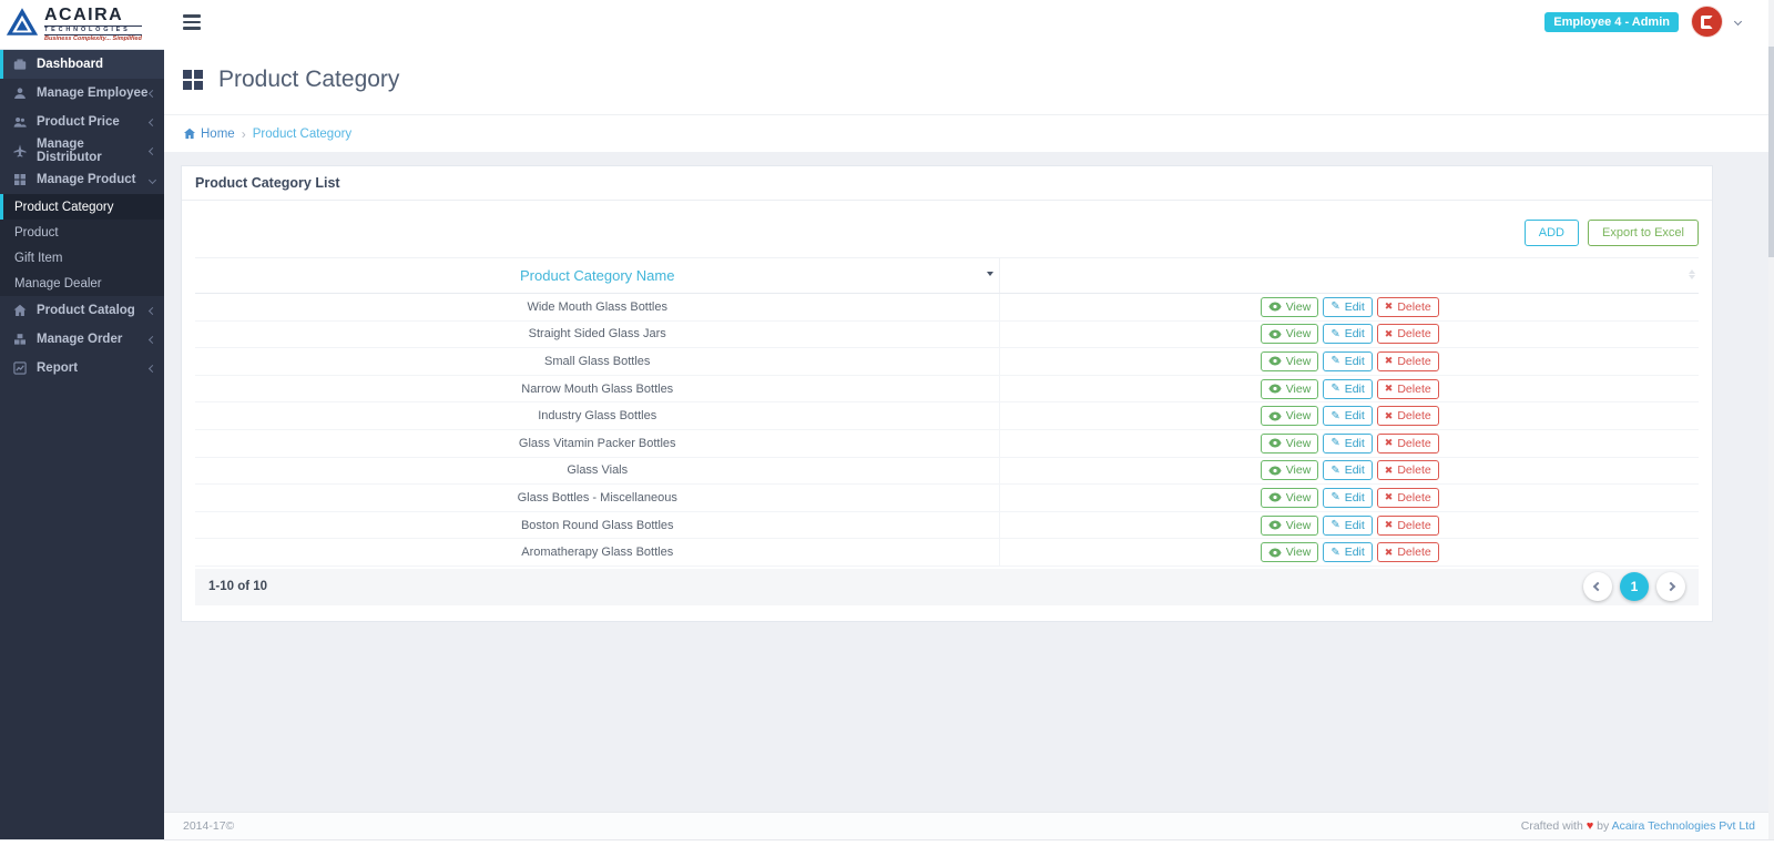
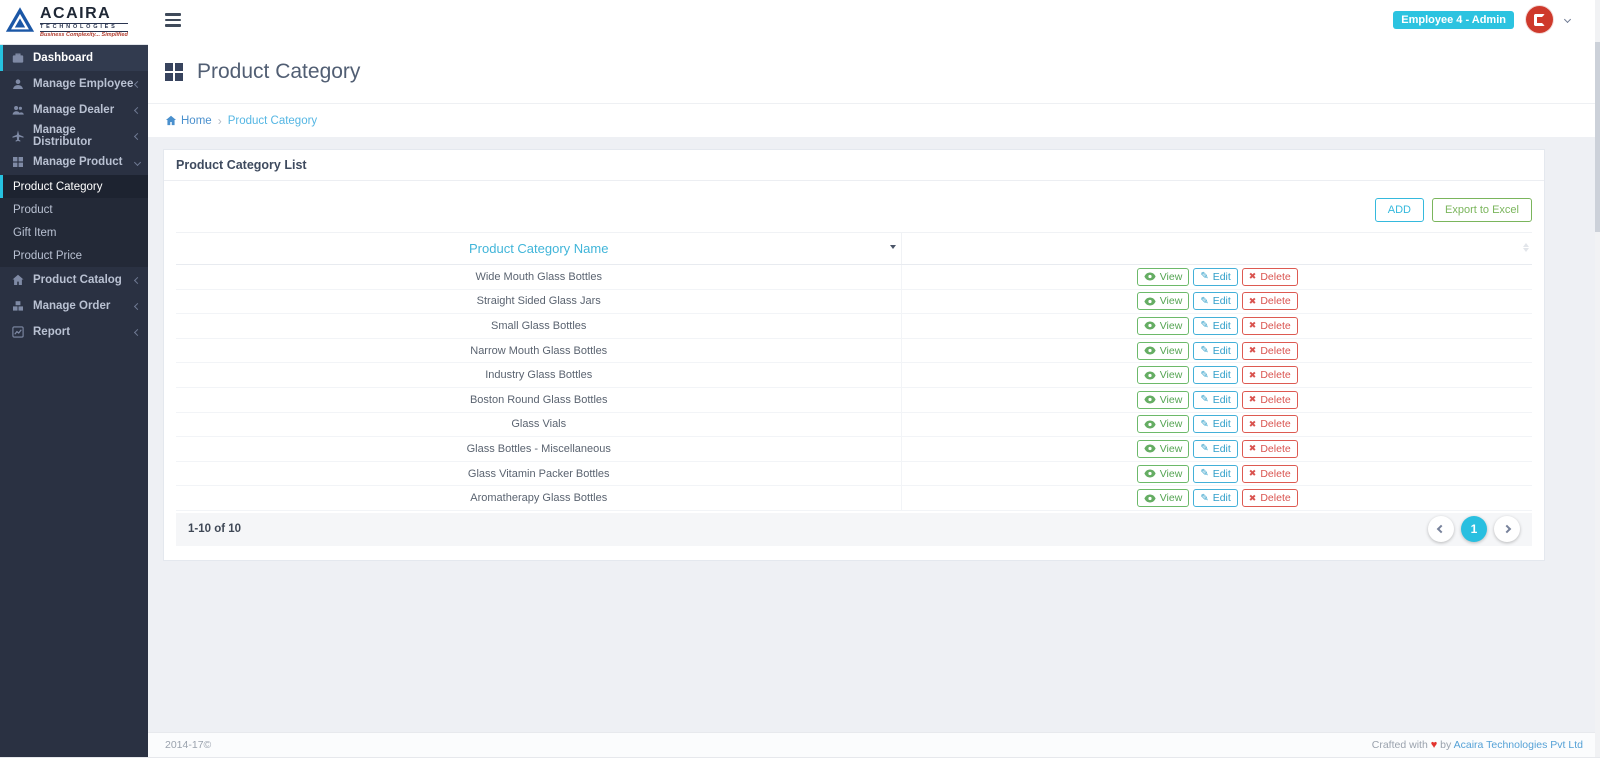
  ACAIRA
  Dashboard
  Manage Employee
- Product Price
+ Manage Dealer
  Manage Distributor
  Manage Product
  Product Category
  Product
  Gift Item
- Manage Dealer
+ Product Price
  Product Catalog
  Manage Order
  Report
  Employee 4 - Admin
  Product Category
  Home
  ›
  Product Category
  Product Category List
  ADD
  Export to Excel
  Product Category Name
  Wide Mouth Glass Bottles
  View
  ✎
  Edit
  ✖
  Delete
  Straight Sided Glass Jars
  View
  ✎
  Edit
  ✖
  Delete
  Small Glass Bottles
  View
  ✎
  Edit
  ✖
  Delete
  Narrow Mouth Glass Bottles
  View
  ✎
  Edit
  ✖
  Delete
  Industry Glass Bottles
  View
  ✎
  Edit
  ✖
  Delete
- Glass Vitamin Packer Bottles
+ Boston Round Glass Bottles
  View
  ✎
  Edit
  ✖
  Delete
  Glass Vials
  View
  ✎
  Edit
  ✖
  Delete
  Glass Bottles - Miscellaneous
  View
  ✎
  Edit
  ✖
  Delete
- Boston Round Glass Bottles
+ Glass Vitamin Packer Bottles
  View
  ✎
  Edit
  ✖
  Delete
  Aromatherapy Glass Bottles
  View
  ✎
  Edit
  ✖
  Delete
  1-10 of 10
  1
  2014-17©
  Crafted with ♥ by Acaira Technologies Pvt Ltd
